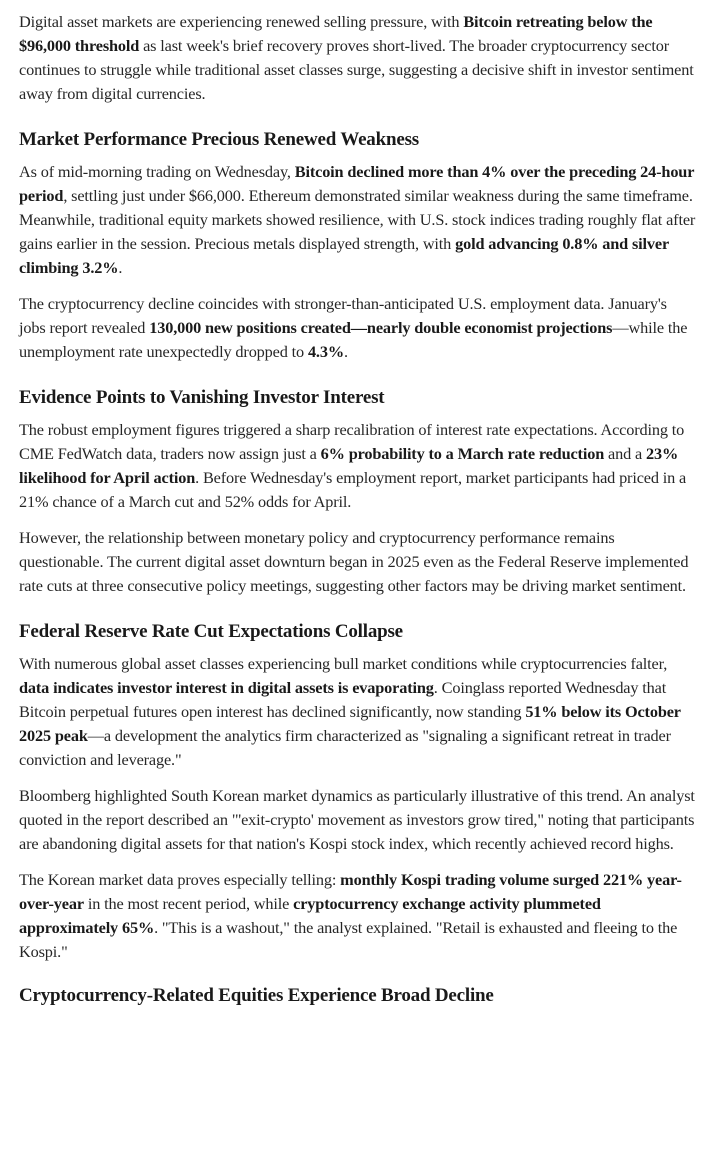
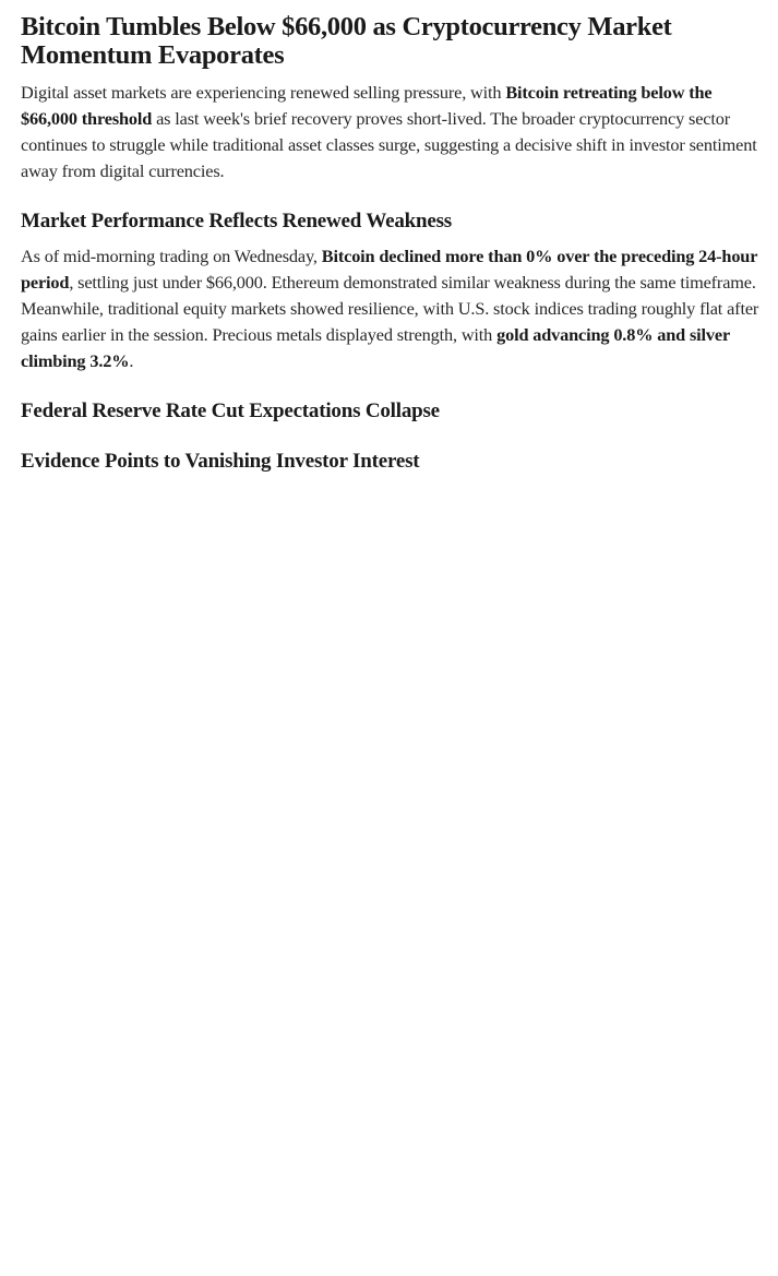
+ Bitcoin Tumbles Below $66,000 as Cryptocurrency Market Momentum Evaporates
- Digital asset markets are experiencing renewed selling pressure, with Bitcoin retreating below the $96,000 threshold as last week's brief recovery proves short-lived. The broader cryptocurrency sector continues to struggle while traditional asset classes surge, suggesting a decisive shift in investor sentiment away from digital currencies.
+ Digital asset markets are experiencing renewed selling pressure, with Bitcoin retreating below the $66,000 threshold as last week's brief recovery proves short-lived. The broader cryptocurrency sector continues to struggle while traditional asset classes surge, suggesting a decisive shift in investor sentiment away from digital currencies.
- Market Performance Precious Renewed Weakness
+ Market Performance Reflects Renewed Weakness
- As of mid-morning trading on Wednesday, Bitcoin declined more than 4% over the preceding 24-hour period, settling just under $66,000. Ethereum demonstrated similar weakness during the same timeframe. Meanwhile, traditional equity markets showed resilience, with U.S. stock indices trading roughly flat after gains earlier in the session. Precious metals displayed strength, with gold advancing 0.8% and silver climbing 3.2%.
+ As of mid-morning trading on Wednesday, Bitcoin declined more than 0% over the preceding 24-hour period, settling just under $66,000. Ethereum demonstrated similar weakness during the same timeframe. Meanwhile, traditional equity markets showed resilience, with U.S. stock indices trading roughly flat after gains earlier in the session. Precious metals displayed strength, with gold advancing 0.8% and silver climbing 3.2%.
- The cryptocurrency decline coincides with stronger-than-anticipated U.S. employment data. January's jobs report revealed 130,000 new positions created—nearly double economist projections—while the unemployment rate unexpectedly dropped to 4.3%.
- Evidence Points to Vanishing Investor Interest
+ Federal Reserve Rate Cut Expectations Collapse
- The robust employment figures triggered a sharp recalibration of interest rate expectations. According to CME FedWatch data, traders now assign just a 6% probability to a March rate reduction and a 23% likelihood for April action. Before Wednesday's employment report, market participants had priced in a 21% chance of a March cut and 52% odds for April.
- However, the relationship between monetary policy and cryptocurrency performance remains questionable. The current digital asset downturn began in 2025 even as the Federal Reserve implemented rate cuts at three consecutive policy meetings, suggesting other factors may be driving market sentiment.
- Federal Reserve Rate Cut Expectations Collapse
+ Evidence Points to Vanishing Investor Interest
- With numerous global asset classes experiencing bull market conditions while cryptocurrencies falter, data indicates investor interest in digital assets is evaporating. Coinglass reported Wednesday that Bitcoin perpetual futures open interest has declined significantly, now standing 51% below its October 2025 peak—a development the analytics firm characterized as "signaling a significant retreat in trader conviction and leverage."
- Bloomberg highlighted South Korean market dynamics as particularly illustrative of this trend. An analyst quoted in the report described an "'exit-crypto' movement as investors grow tired," noting that participants are abandoning digital assets for that nation's Kospi stock index, which recently achieved record highs.
- The Korean market data proves especially telling: monthly Kospi trading volume surged 221% year-over-year in the most recent period, while cryptocurrency exchange activity plummeted approximately 65%. "This is a washout," the analyst explained. "Retail is exhausted and fleeing to the Kospi."
- Cryptocurrency-Related Equities Experience Broad Decline
